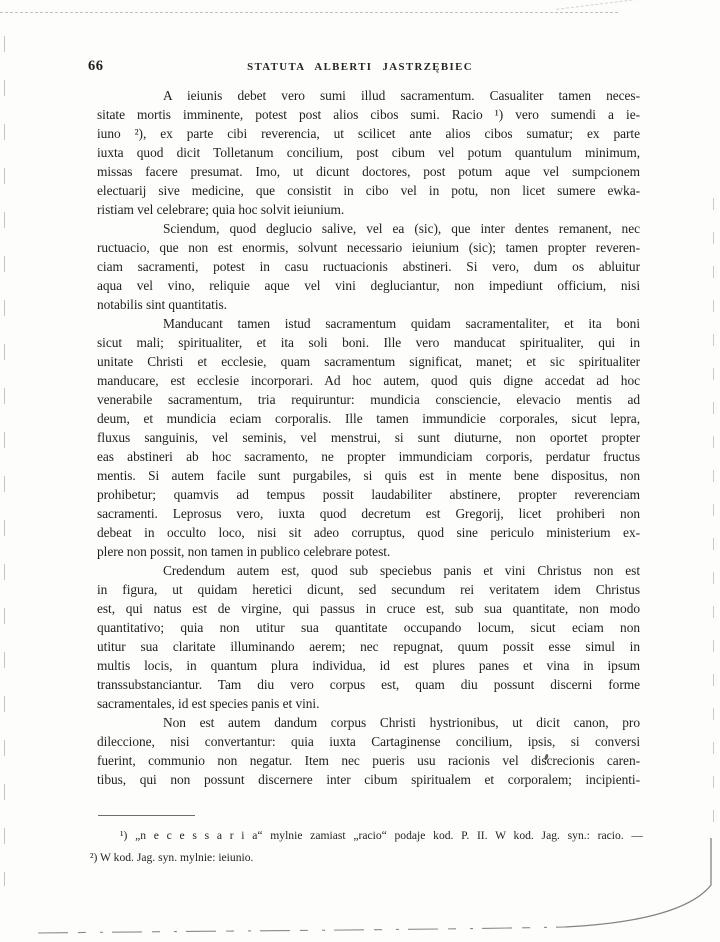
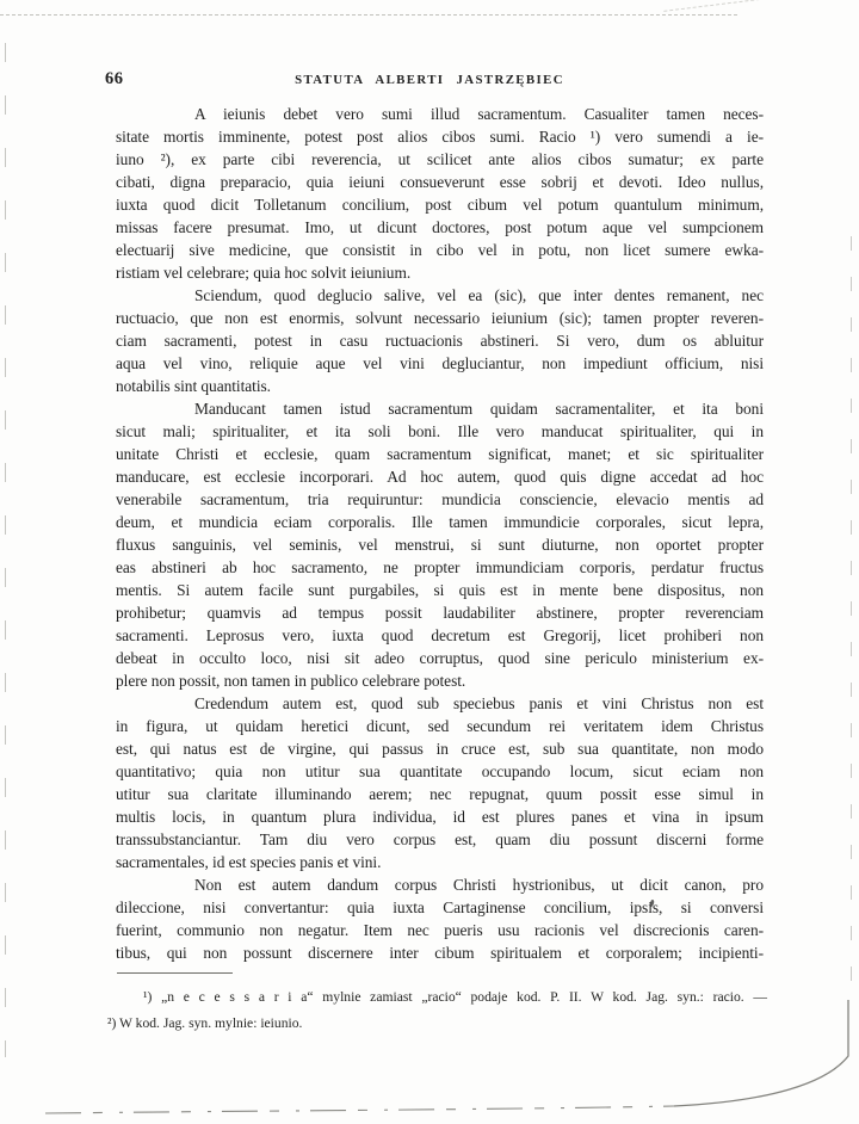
  66
  STATUTA ALBERTI JASTRZĘBIEC
  A ieiunis debet vero sumi illud sacramentum. Casualiter tamen neces-
  sitate mortis imminente, potest post alios cibos sumi. Racio ¹) vero sumendi a ie-
  iuno ²), ex parte cibi reverencia, ut scilicet ante alios cibos sumatur; ex parte
+ cibati, digna preparacio, quia ieiuni consueverunt esse sobrij et devoti. Ideo nullus,
  iuxta quod dicit Tolletanum concilium, post cibum vel potum quantulum minimum,
  missas facere presumat. Imo, ut dicunt doctores, post potum aque vel sumpcionem
  electuarij sive medicine, que consistit in cibo vel in potu, non licet sumere ewka-
  ristiam vel celebrare; quia hoc solvit ieiunium.
  Sciendum, quod deglucio salive, vel ea (sic), que inter dentes remanent, nec
  ructuacio, que non est enormis, solvunt necessario ieiunium (sic); tamen propter reveren-
  ciam sacramenti, potest in casu ructuacionis abstineri. Si vero, dum os abluitur
  aqua vel vino, reliquie aque vel vini degluciantur, non impediunt officium, nisi
  notabilis sint quantitatis.
  Manducant tamen istud sacramentum quidam sacramentaliter, et ita boni
  sicut mali; spiritualiter, et ita soli boni. Ille vero manducat spiritualiter, qui in
  unitate Christi et ecclesie, quam sacramentum significat, manet; et sic spiritualiter
  manducare, est ecclesie incorporari. Ad hoc autem, quod quis digne accedat ad hoc
  venerabile sacramentum, tria requiruntur: mundicia consciencie, elevacio mentis ad
  deum, et mundicia eciam corporalis. Ille tamen immundicie corporales, sicut lepra,
  fluxus sanguinis, vel seminis, vel menstrui, si sunt diuturne, non oportet propter
  eas abstineri ab hoc sacramento, ne propter immundiciam corporis, perdatur fructus
  mentis. Si autem facile sunt purgabiles, si quis est in mente bene dispositus, non
  prohibetur; quamvis ad tempus possit laudabiliter abstinere, propter reverenciam
  sacramenti. Leprosus vero, iuxta quod decretum est Gregorij, licet prohiberi non
  debeat in occulto loco, nisi sit adeo corruptus, quod sine periculo ministerium ex-
  plere non possit, non tamen in publico celebrare potest.
  Credendum autem est, quod sub speciebus panis et vini Christus non est
  in figura, ut quidam heretici dicunt, sed secundum rei veritatem idem Christus
  est, qui natus est de virgine, qui passus in cruce est, sub sua quantitate, non modo
  quantitativo; quia non utitur sua quantitate occupando locum, sicut eciam non
  utitur sua claritate illuminando aerem; nec repugnat, quum possit esse simul in
  multis locis, in quantum plura individua, id est plures panes et vina in ipsum
  transsubstanciantur. Tam diu vero corpus est, quam diu possunt discerni forme
  sacramentales, id est species panis et vini.
  Non est autem dandum corpus Christi hystrionibus, ut dicit canon, pro
  dileccione, nisi convertantur: quia iuxta Cartaginense concilium, ipsis, si conversi
  fuerint, communio non negatur. Item nec pueris usu racionis vel discrecionis caren-
  tibus, qui non possunt discernere inter cibum spiritualem et corporalem; incipienti-
  ¹) „n e c e s s a r i a“ mylnie zamiast „racio“ podaje kod. P. II. W kod. Jag. syn.: racio. —
  ²) W kod. Jag. syn. mylnie: ieiunio.
